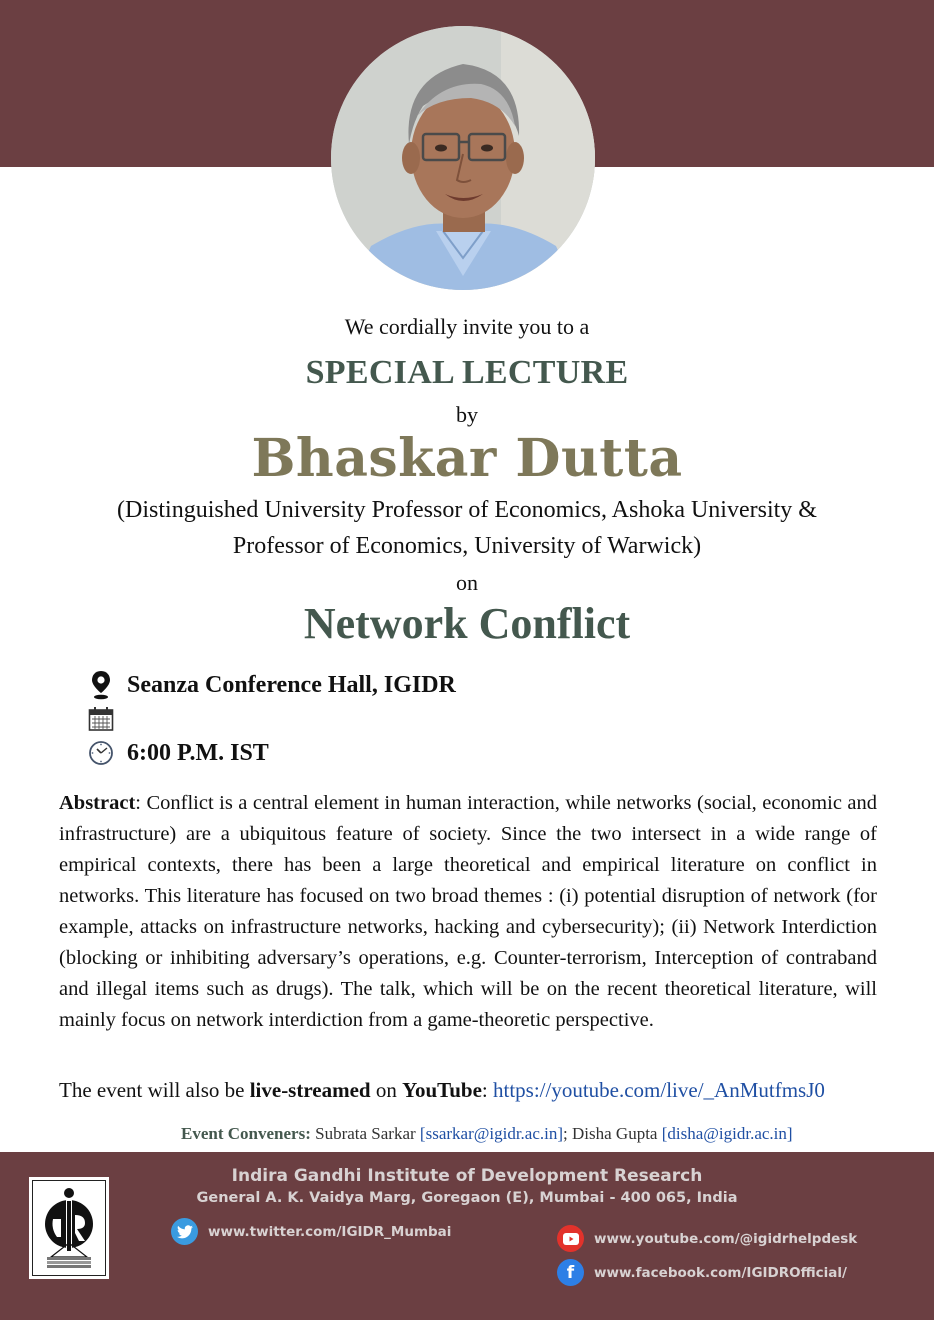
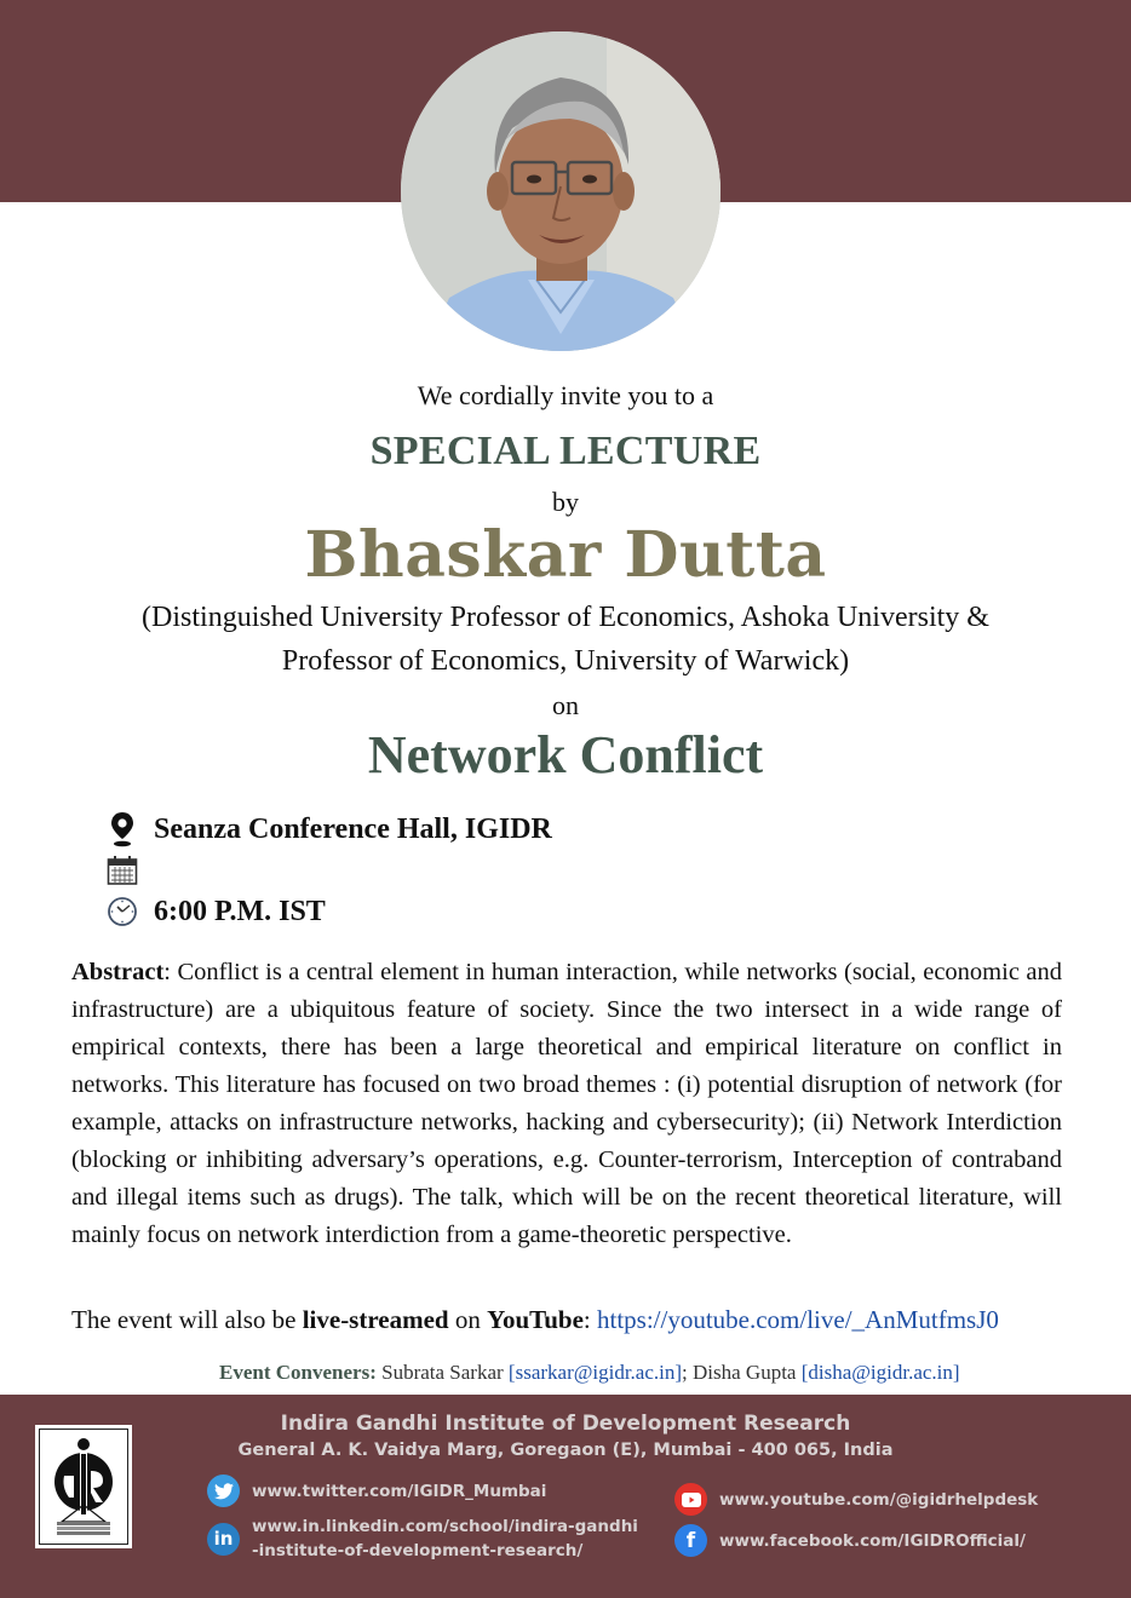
  We cordially invite you to a
  SPECIAL LECTURE
  by
  Bhaskar Dutta
  (Distinguished University Professor of Economics, Ashoka University &
  Professor of Economics, University of Warwick)
  on
  Network Conflict
  Seanza Conference Hall, IGIDR
  6:00 P.M. IST
  Abstract: Conflict is a central element in human interaction, while networks (social, economic and infrastructure) are a ubiquitous feature of society. Since the two intersect in a wide range of empirical contexts, there has been a large theoretical and empirical literature on conflict in networks. This literature has focused on two broad themes : (i) potential disruption of network (for example, attacks on infrastructure networks, hacking and cybersecurity); (ii) Network Interdiction (blocking or inhibiting adversary’s operations, e.g. Counter-terrorism, Interception of contraband and illegal items such as drugs). The talk, which will be on the recent theoretical literature, will mainly focus on network interdiction from a game-theoretic perspective.
  The event will also be live-streamed on YouTube: https://youtube.com/live/_AnMutfmsJ0
  Event Conveners: Subrata Sarkar [ssarkar@igidr.ac.in]; Disha Gupta [disha@igidr.ac.in]
  Indira Gandhi Institute of Development Research
  General A. K. Vaidya Marg, Goregaon (E), Mumbai - 400 065, India
  www.twitter.com/IGIDR_Mumbai
+ in
+ www.in.linkedin.com/school/indira-gandhi
+ -institute-of-development-research/
  www.youtube.com/@igidrhelpdesk
  f
  www.facebook.com/IGIDROfficial/
